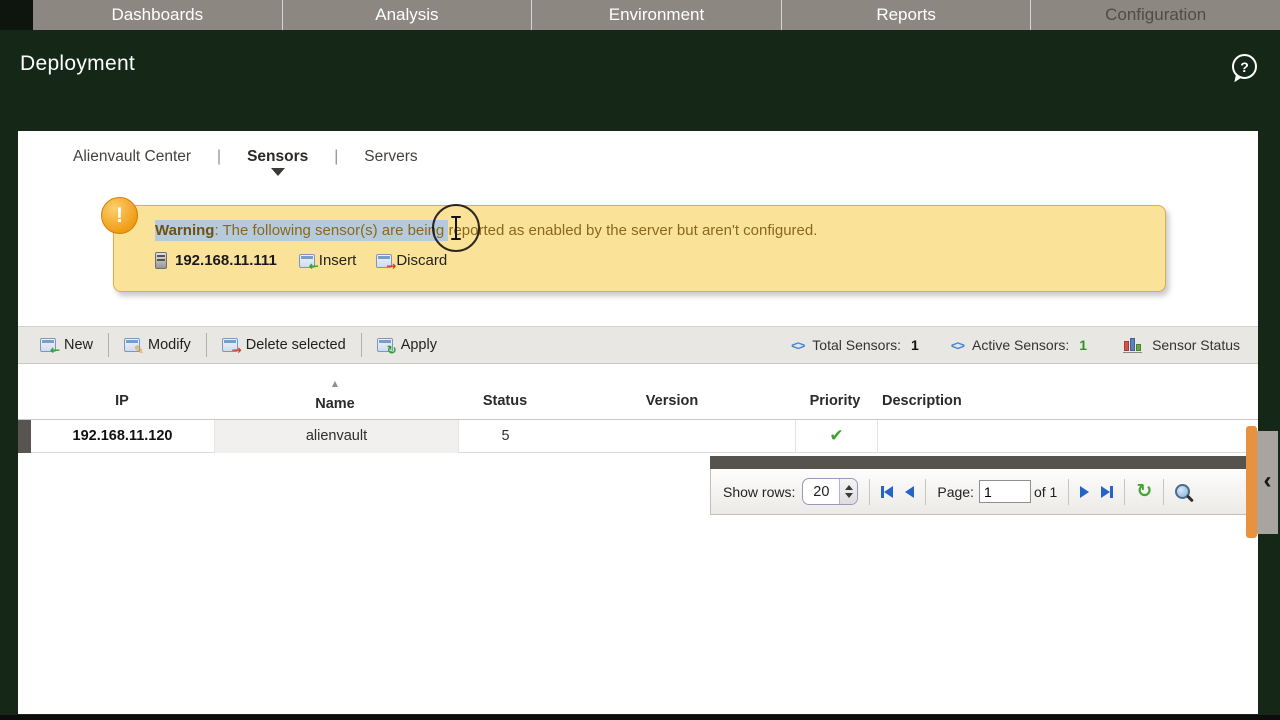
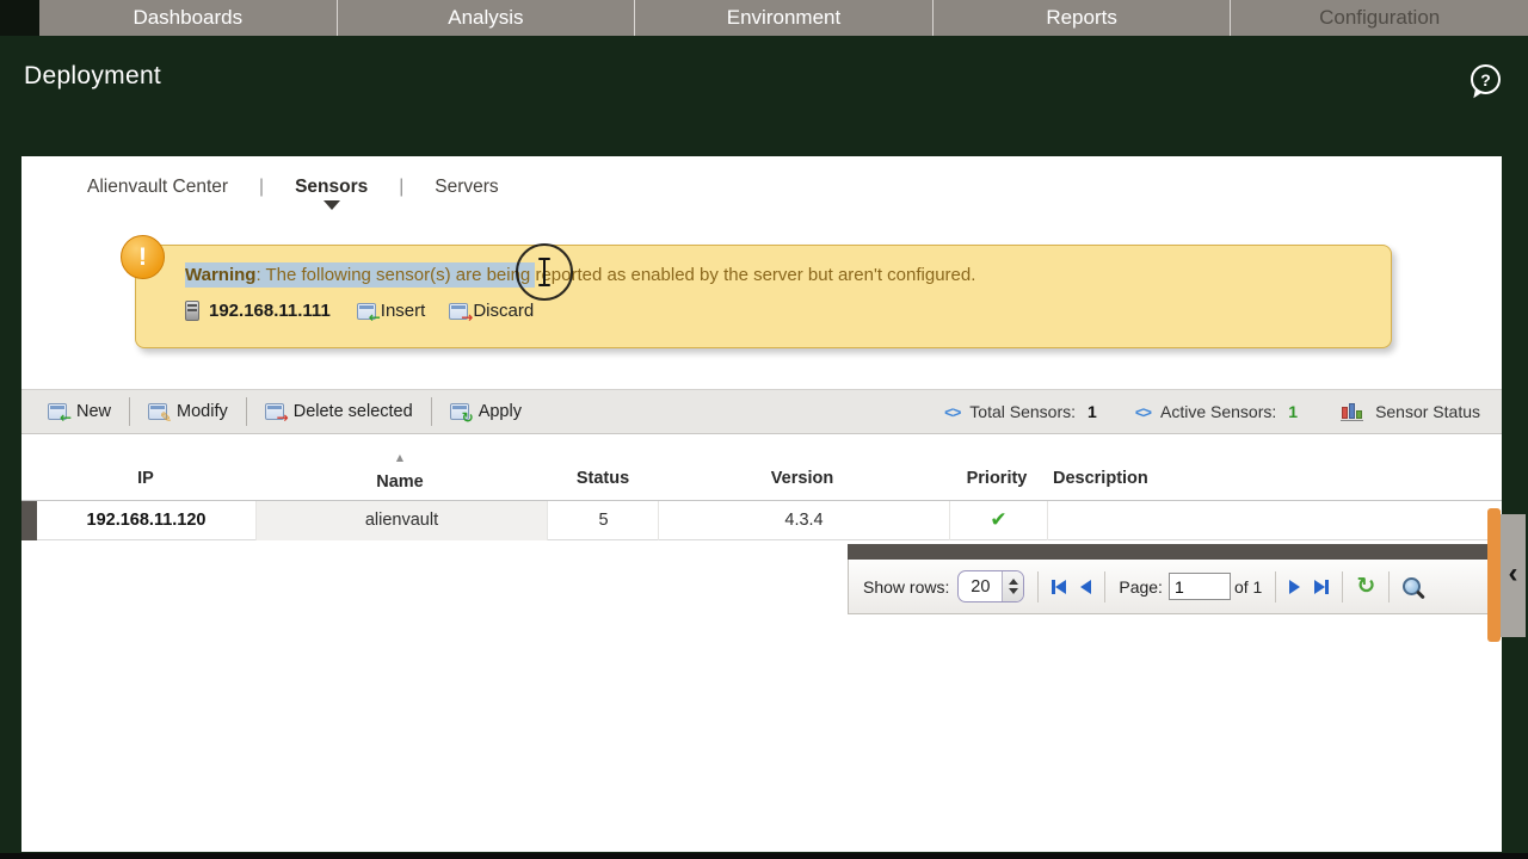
  Dashboards
  Analysis
  Environment
  Reports
  Configuration
  Deployment
  ?
  Alienvault Center
  |
  Sensors
  |
  Servers
  !
  Warning: The following sensor(s) are being reported as enabled by the server but aren't configured.
  192.168.11.111
  ←
  Insert
  →
  Discard
  ←
  New
  ✎
  Modify
  →
  Delete selected
  ↻
  Apply
  <>
  Total Sensors:
  1
  <>
  Active Sensors:
  1
  Sensor Status
  ▲
  IP
  Name
  Status
  Version
  Priority
  Description
  192.168.11.120
  alienvault
  5
+ 4.3.4
  ✔
  Show rows:
  20
  Page:
  1
  of 1
  ↻
  ‹
